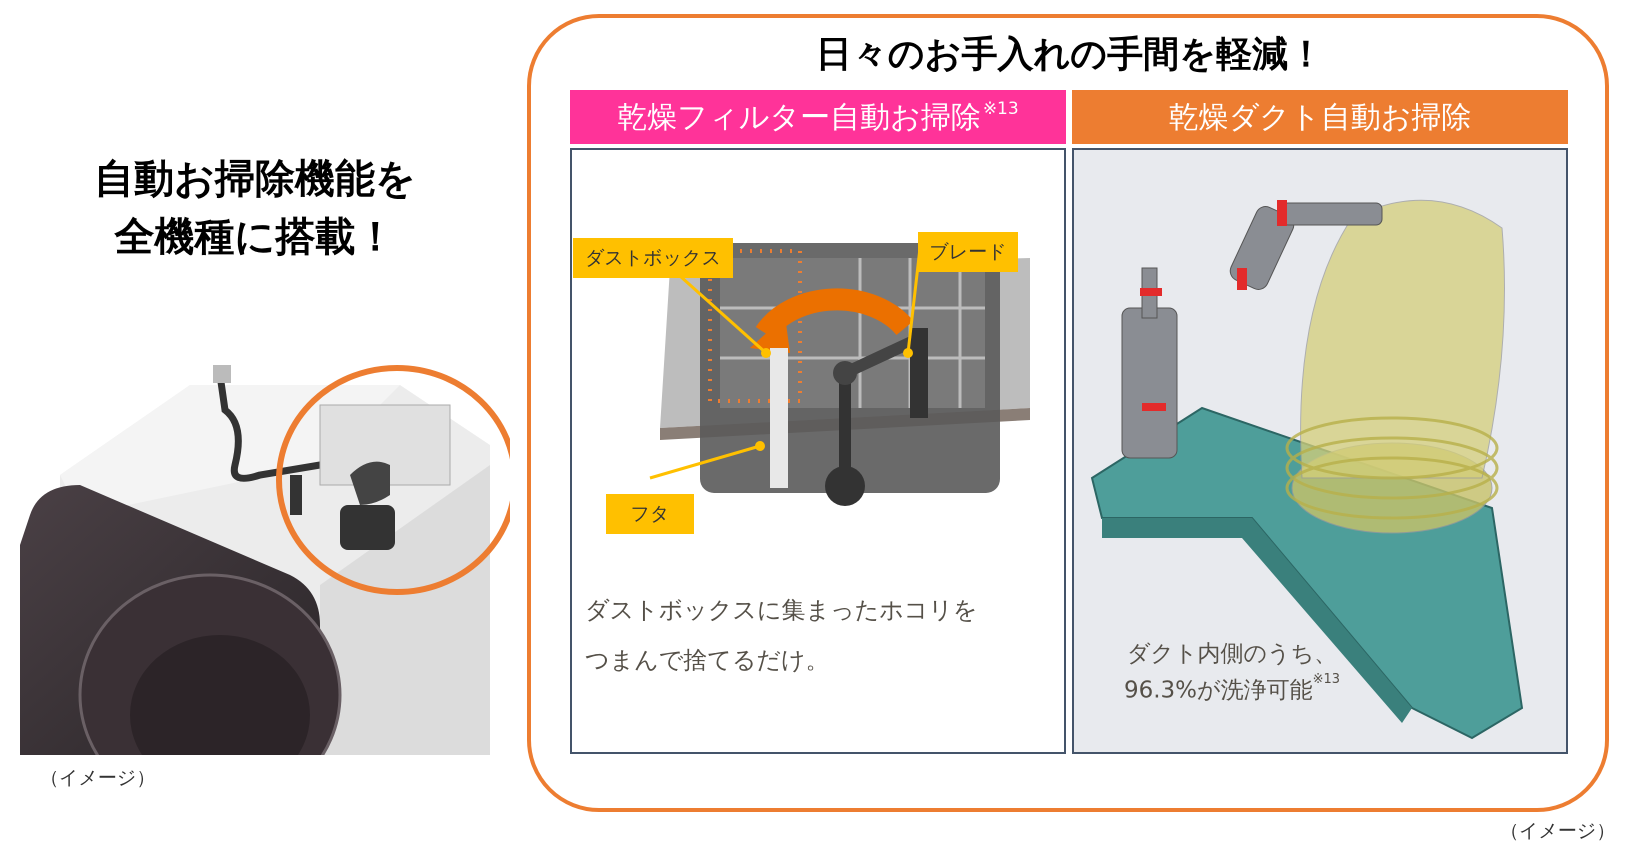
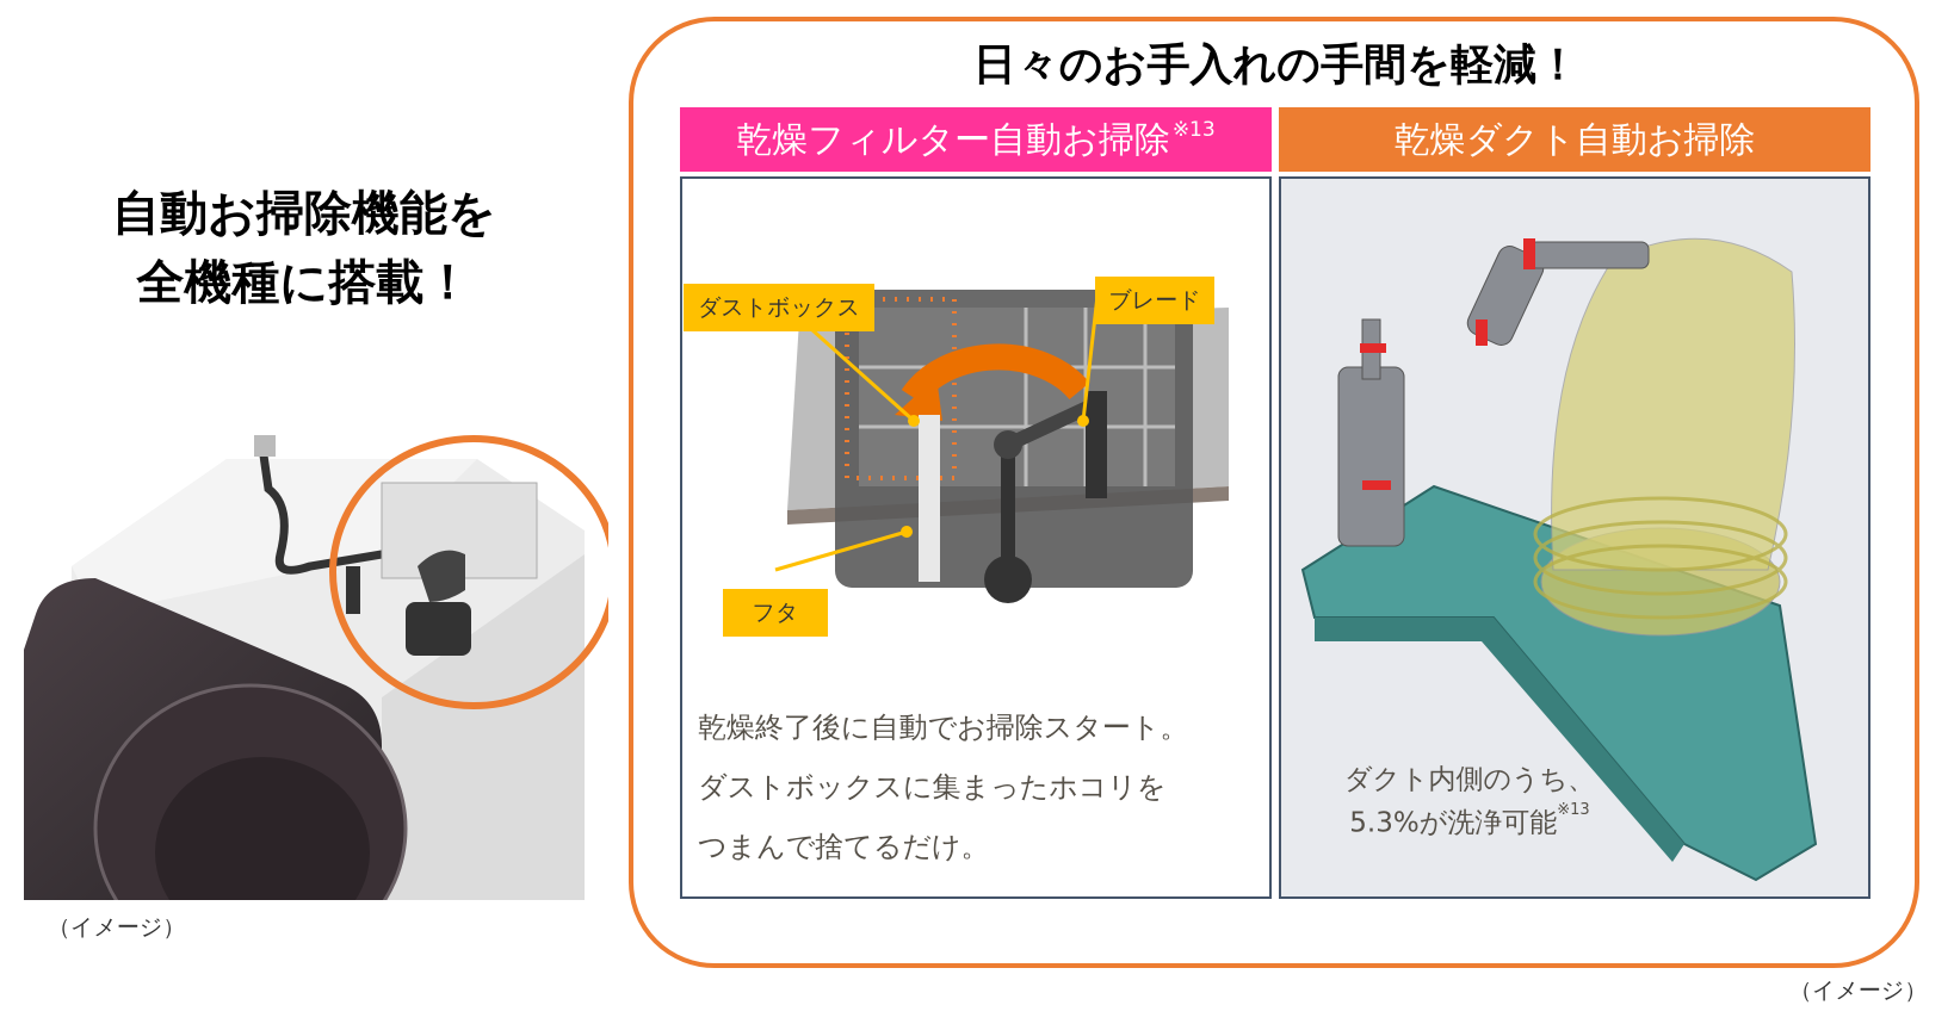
  自動お掃除機能を
  全機種に搭載！
  （イメージ）
  日々のお手入れの手間を軽減！
  乾燥フィルター自動お掃除
  ※13
  乾燥ダクト自動お掃除
  ダストボックス
  ブレード
  フタ
+ 乾燥終了後に自動でお掃除スタート。
  ダストボックスに集まったホコリを
  つまんで捨てるだけ。
  ダクト内側のうち、
- 96.3%が洗浄可能※13
+ 5.3%が洗浄可能※13
  （イメージ）
